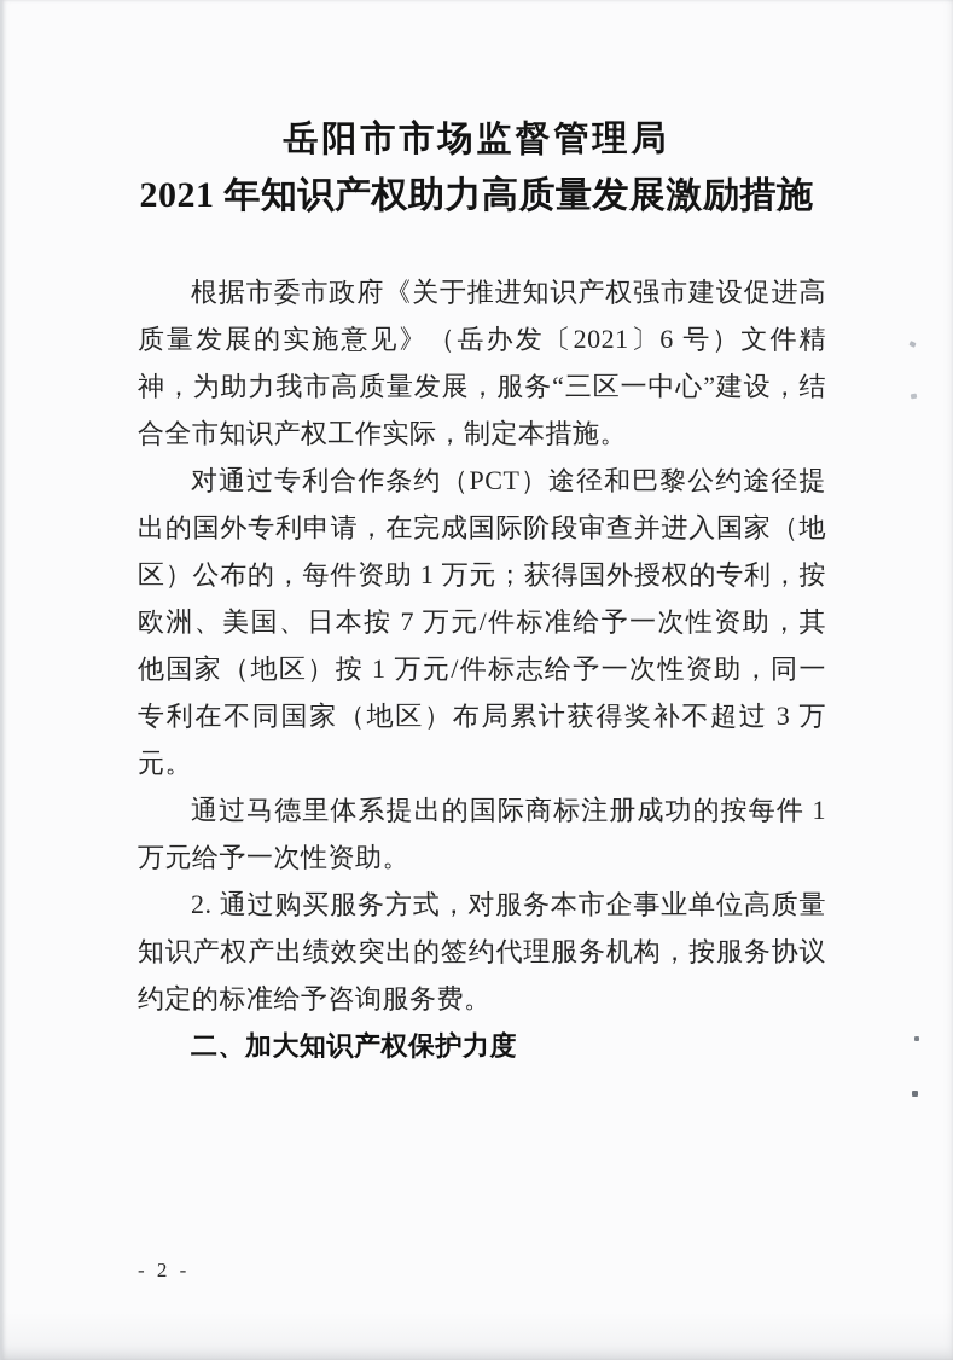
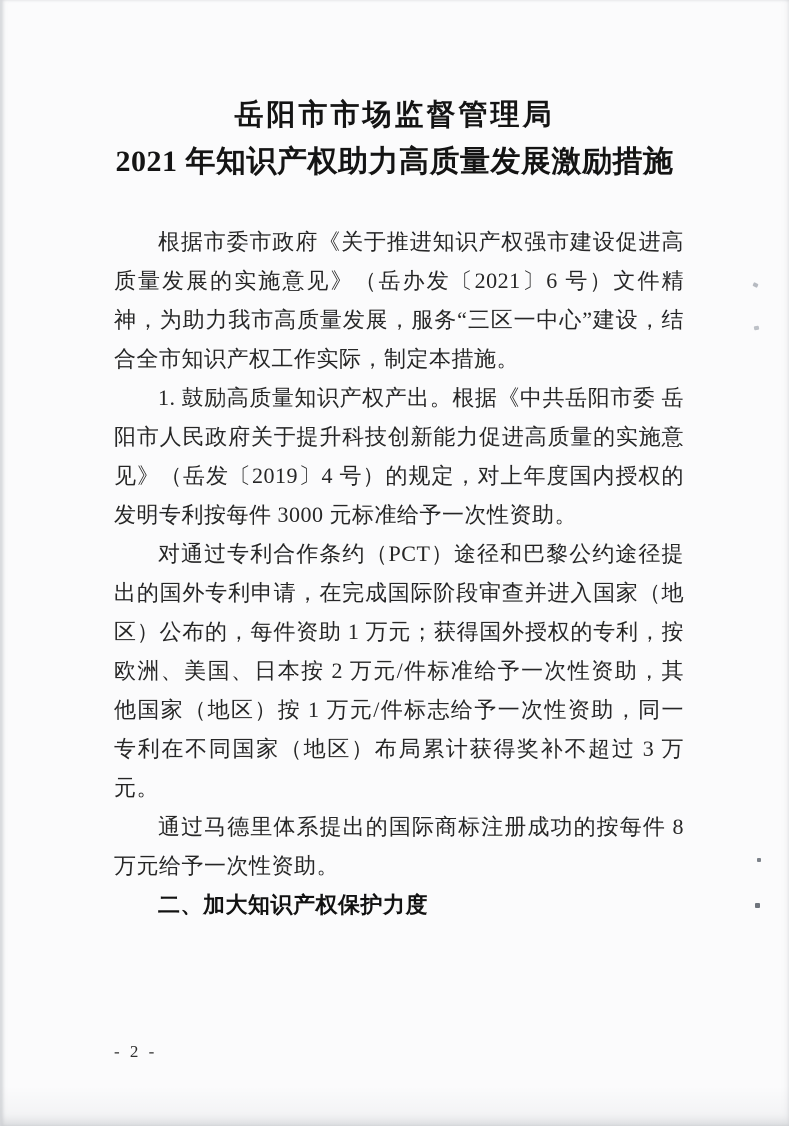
  岳阳市市场监督管理局
  2021 年知识产权助力高质量发展激励措施
  根据市委市政府《关于推进知识产权强市建设促进高质量发展的实施意见》（岳办发〔2021〕6 号）文件精神，为助力我市高质量发展，服务“三区一中心”建设，结合全市知识产权工作实际，制定本措施。
+ 1. 鼓励高质量知识产权产出。根据《中共岳阳市委 岳阳市人民政府关于提升科技创新能力促进高质量的实施意见》（岳发〔2019〕4 号）的规定，对上年度国内授权的发明专利按每件 3000 元标准给予一次性资助。
- 对通过专利合作条约（PCT）途径和巴黎公约途径提出的国外专利申请，在完成国际阶段审查并进入国家（地区）公布的，每件资助 1 万元；获得国外授权的专利，按欧洲、美国、日本按 7 万元/件标准给予一次性资助，其他国家（地区）按 1 万元/件标志给予一次性资助，同一专利在不同国家（地区）布局累计获得奖补不超过 3 万元。
+ 对通过专利合作条约（PCT）途径和巴黎公约途径提出的国外专利申请，在完成国际阶段审查并进入国家（地区）公布的，每件资助 1 万元；获得国外授权的专利，按欧洲、美国、日本按 2 万元/件标准给予一次性资助，其他国家（地区）按 1 万元/件标志给予一次性资助，同一专利在不同国家（地区）布局累计获得奖补不超过 3 万元。
- 通过马德里体系提出的国际商标注册成功的按每件 1 万元给予一次性资助。
+ 通过马德里体系提出的国际商标注册成功的按每件 8 万元给予一次性资助。
- 2. 通过购买服务方式，对服务本市企事业单位高质量知识产权产出绩效突出的签约代理服务机构，按服务协议约定的标准给予咨询服务费。
  二、加大知识产权保护力度
  - 2 -
